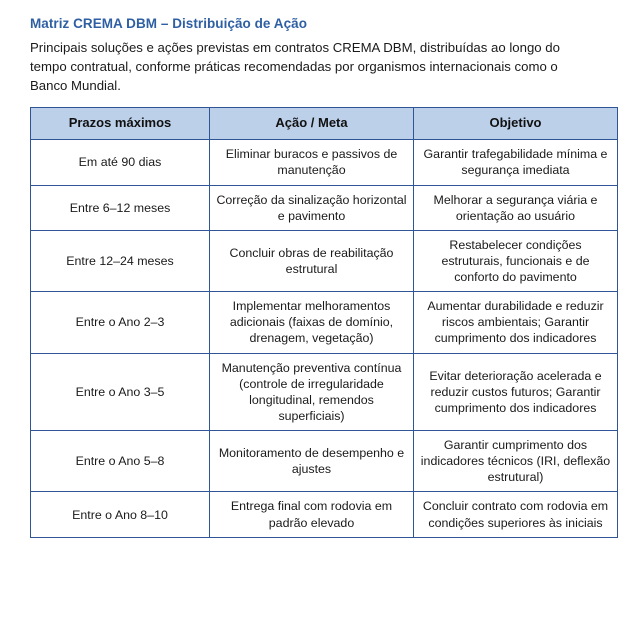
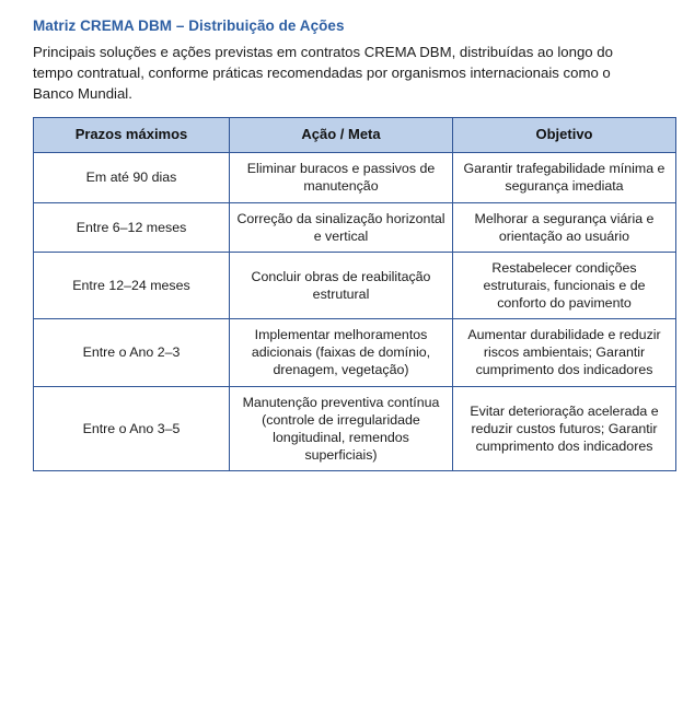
- Matriz CREMA DBM – Distribuição de Ação
+ Matriz CREMA DBM – Distribuição de Ações
  Principais soluções e ações previstas em contratos CREMA DBM, distribuídas ao longo do tempo contratual, conforme práticas recomendadas por organismos internacionais como o Banco Mundial.
  Prazos máximos	Ação / Meta	Objetivo
  Em até 90 dias	Eliminar buracos e passivos de manutenção	Garantir trafegabilidade mínima e segurança imediata
- Entre 6–12 meses	Correção da sinalização horizontal e pavimento	Melhorar a segurança viária e orientação ao usuário
+ Entre 6–12 meses	Correção da sinalização horizontal e vertical	Melhorar a segurança viária e orientação ao usuário
  Entre 12–24 meses	Concluir obras de reabilitação estrutural	Restabelecer condições estruturais, funcionais e de conforto do pavimento
  Entre o Ano 2–3	Implementar melhoramentos adicionais (faixas de domínio, drenagem, vegetação)	Aumentar durabilidade e reduzir riscos ambientais; Garantir cumprimento dos indicadores
  Entre o Ano 3–5	Manutenção preventiva contínua (controle de irregularidade longitudinal, remendos superficiais)	Evitar deterioração acelerada e reduzir custos futuros; Garantir cumprimento dos indicadores
- Entre o Ano 5–8	Monitoramento de desempenho e ajustes	Garantir cumprimento dos indicadores técnicos (IRI, deflexão estrutural)
- Entre o Ano 8–10	Entrega final com rodovia em padrão elevado	Concluir contrato com rodovia em condições superiores às iniciais
